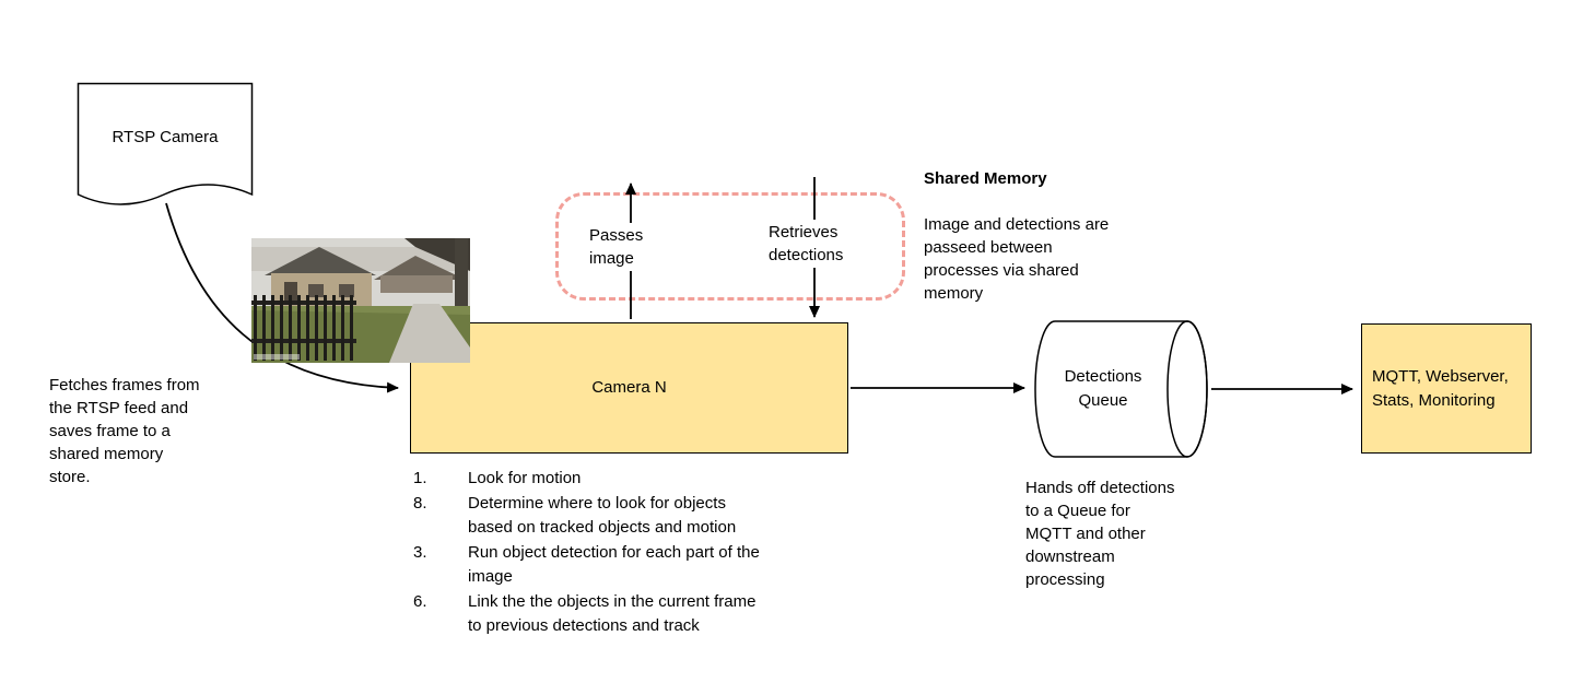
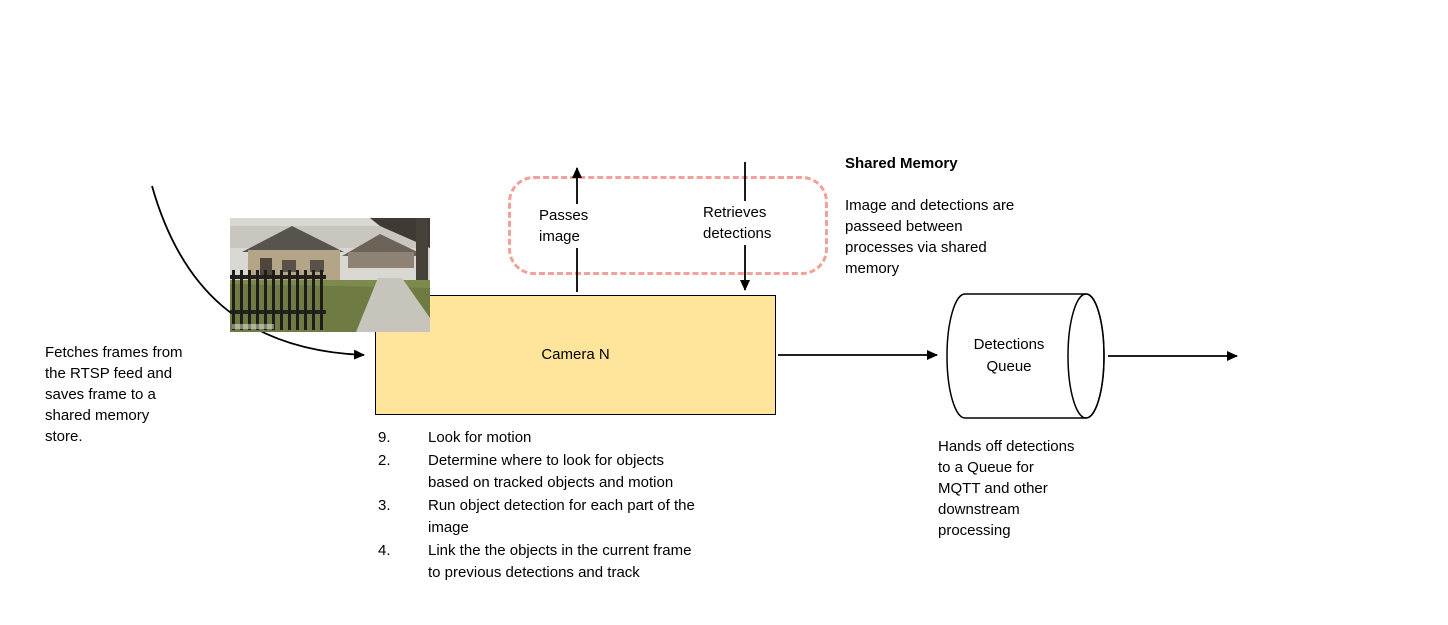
- RTSP Camera
  Camera N
  Detections
  Queue
- MQTT, Webserver,
- Stats, Monitoring
  Passes
  image
  Retrieves
  detections
  Fetches frames from
  the RTSP feed and
  saves frame to a
  shared memory
  store.
  Shared Memory
  Image and detections are
  passeed between
  processes via shared
  memory
  Hands off detections
  to a Queue for
  MQTT and other
  downstream
  processing
- 1.
+ 9.
  Look for motion
- 8.
+ 2.
  Determine where to look for objects
  based on tracked objects and motion
  3.
  Run object detection for each part of the
  image
- 6.
+ 4.
  Link the the objects in the current frame
  to previous detections and track
